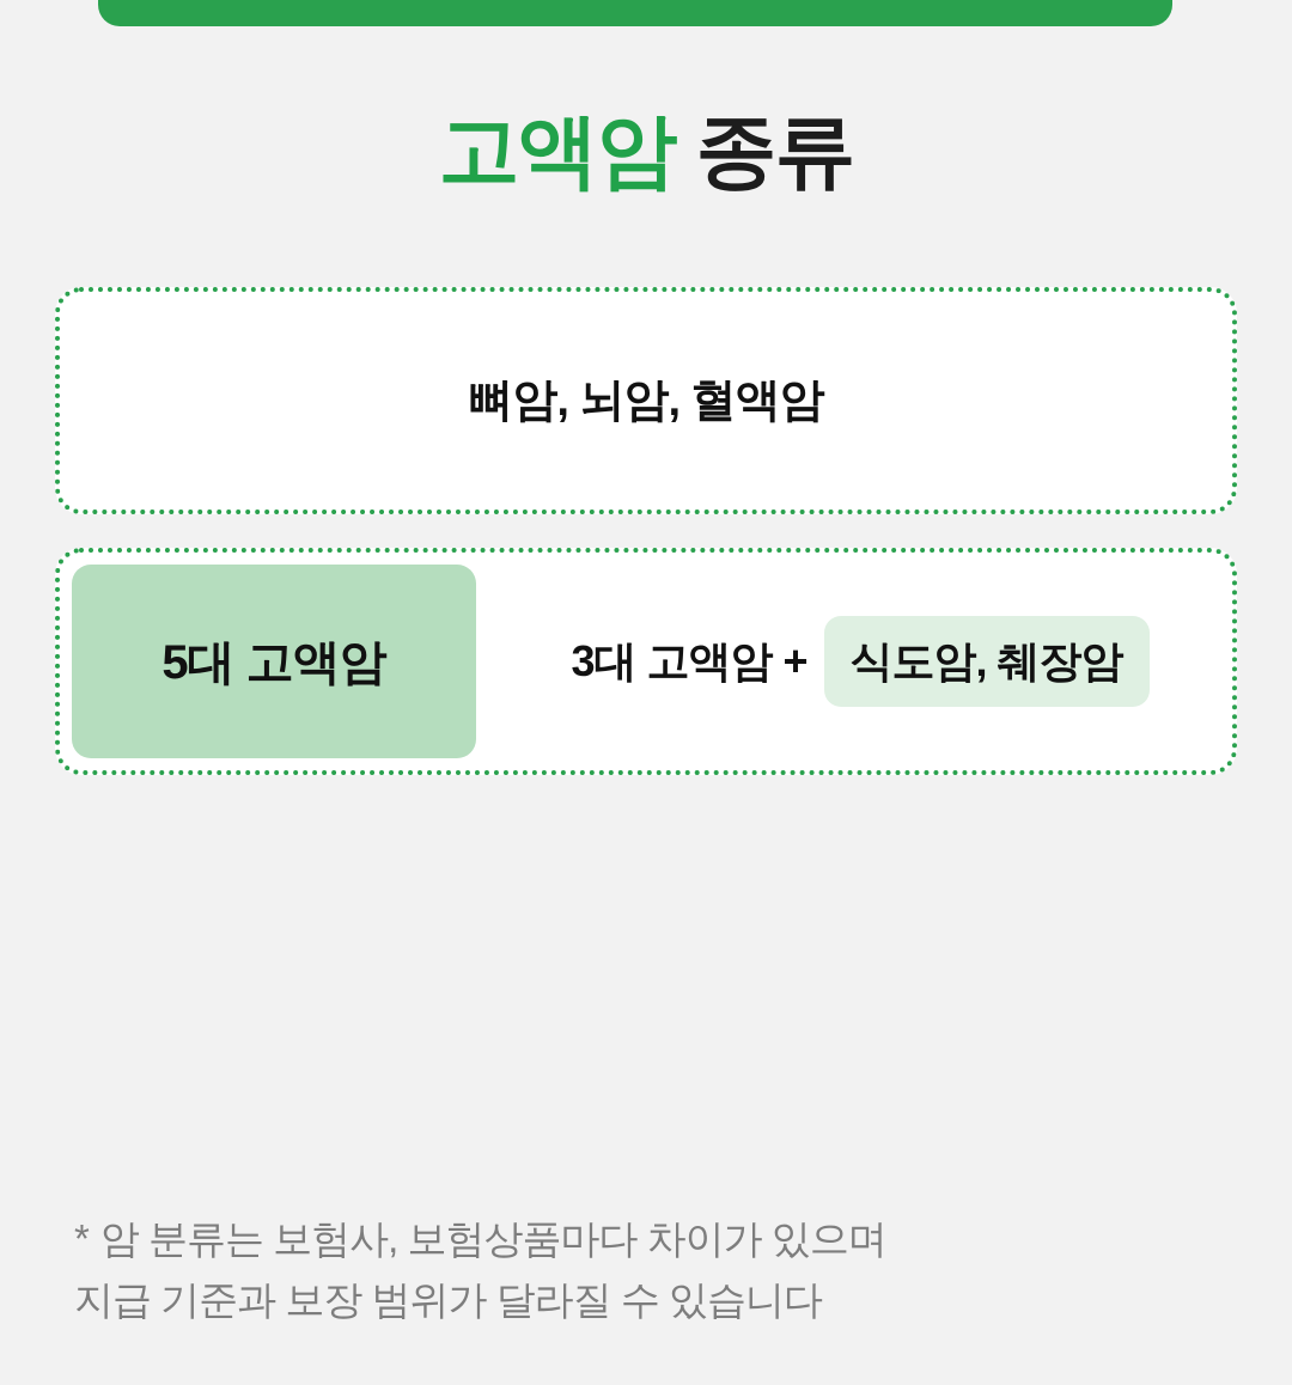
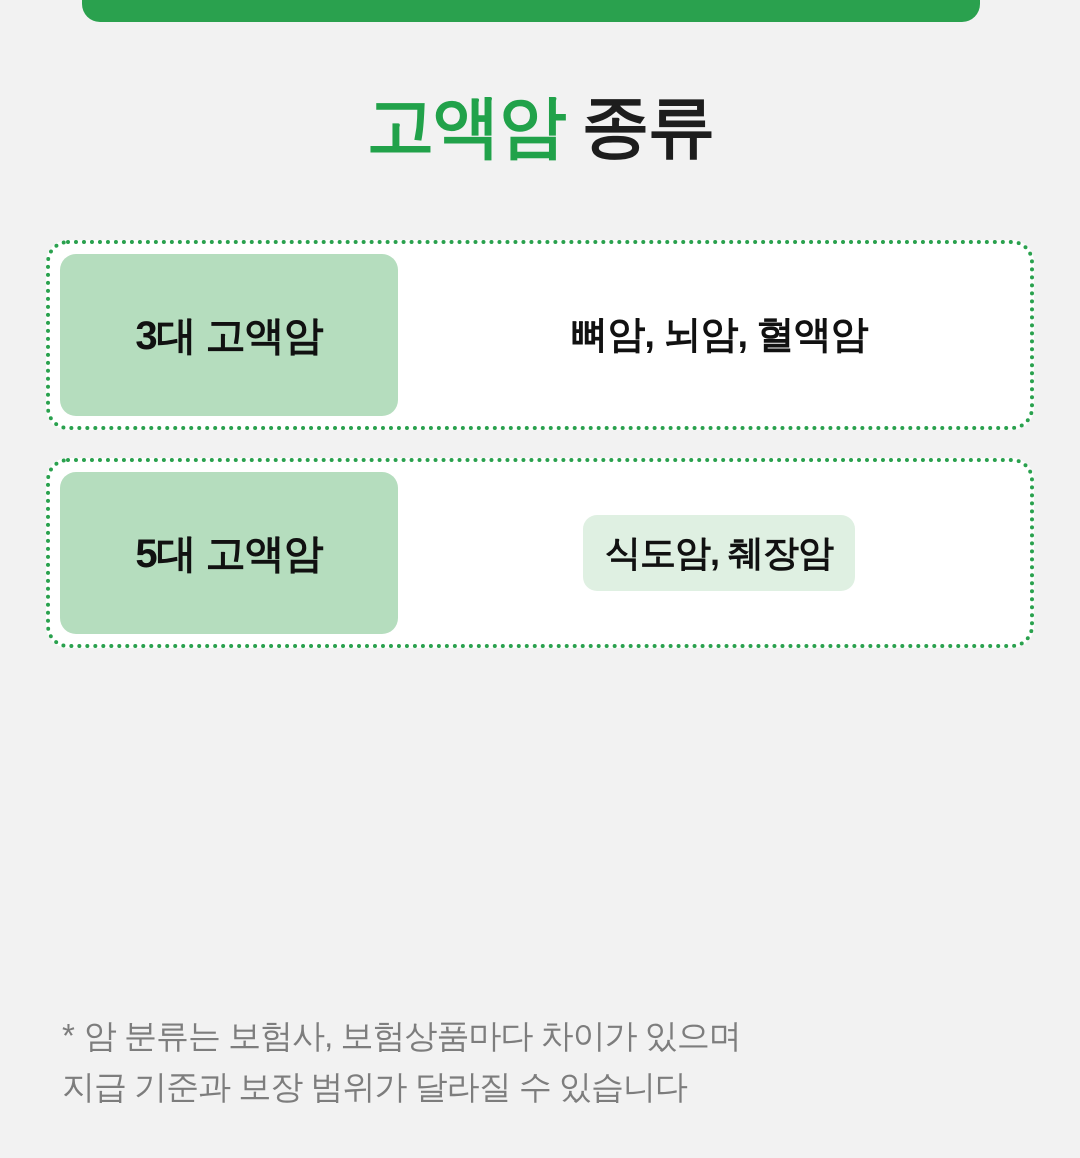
  고액암 종류
+ 3대 고액암
  뼈암, 뇌암, 혈액암
  5대 고액암
- 3대 고액암 +
  식도암, 췌장암
  * 암 분류는 보험사, 보험상품마다 차이가 있으며
  지급 기준과 보장 범위가 달라질 수 있습니다
